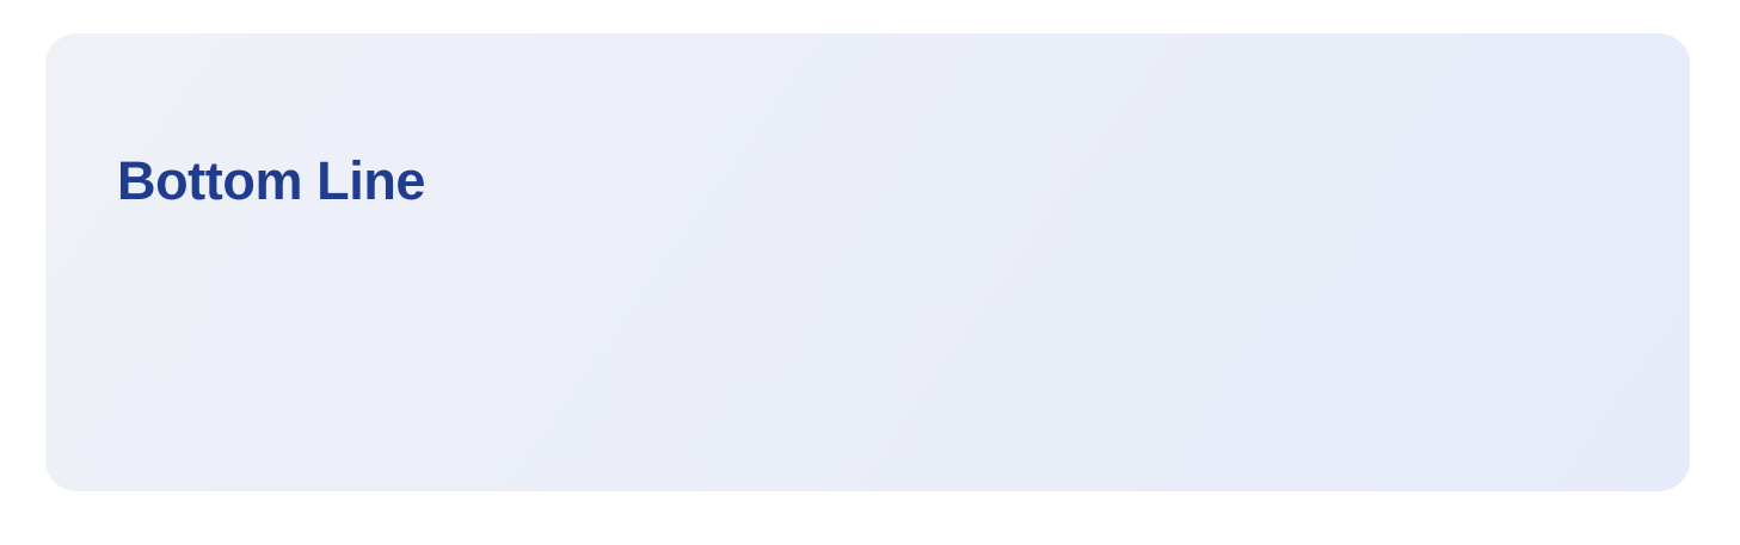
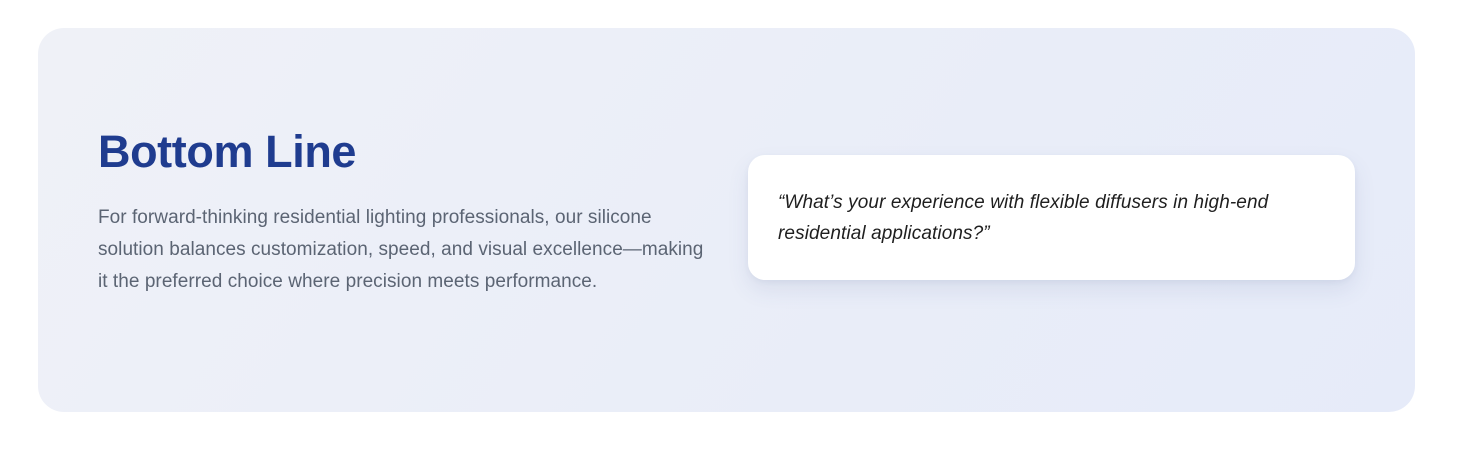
  Bottom Line
+ For forward-thinking residential lighting professionals, our silicone solution balances customization, speed, and visual excellence—making it the preferred choice where precision meets performance.
+ “What’s your experience with flexible diffusers in high-end residential applications?”
